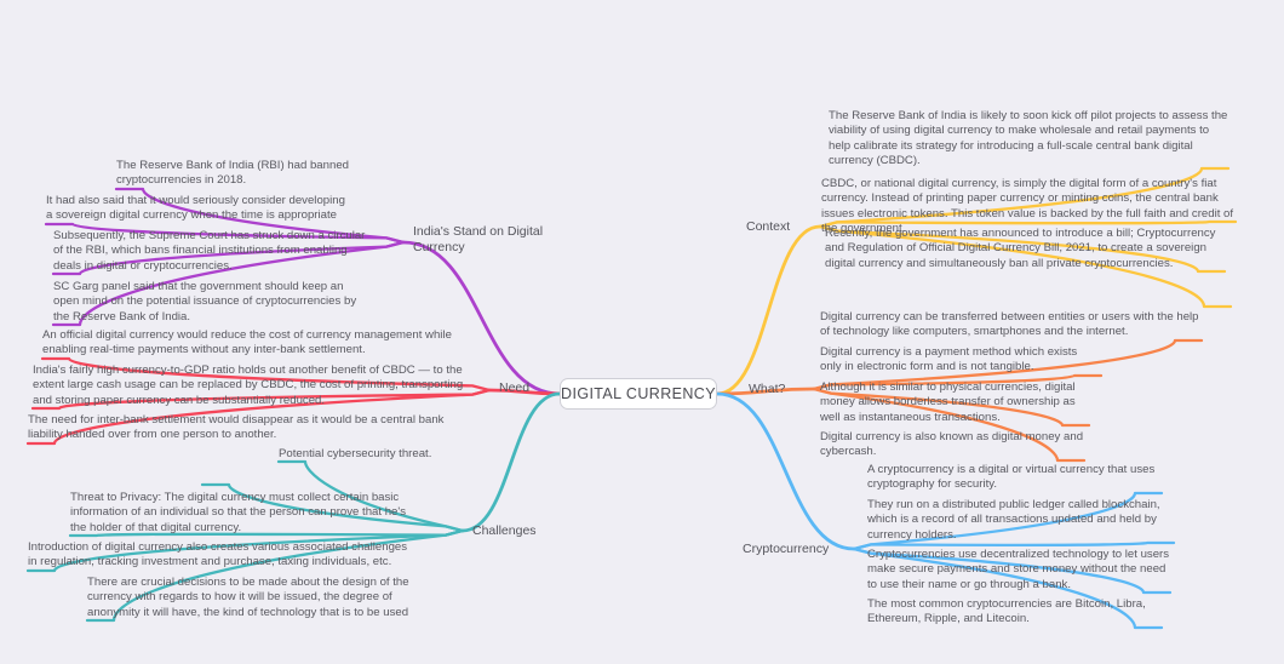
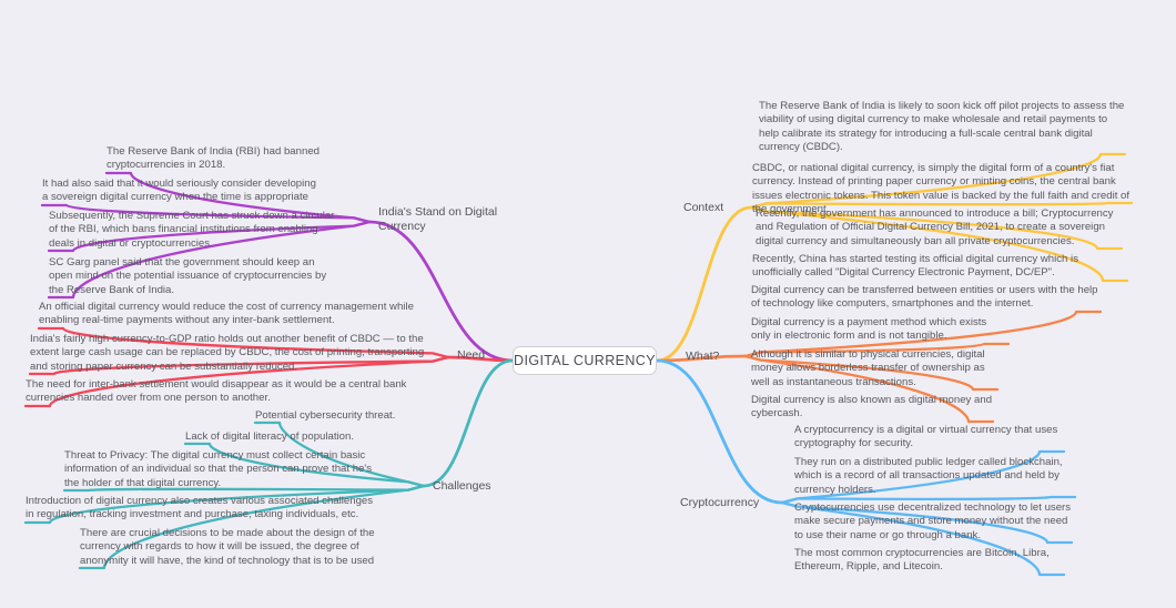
  DIGITAL CURRENCY
  India's Stand on Digital
  Currency
  The Reserve Bank of India (RBI) had banned cryptocurrencies in 2018.
  It had also said that it would seriously consider developing a sovereign digital currency when the time is appropriate
  Subsequently, the Supreme Court has struck down a circular of the RBI, which bans financial institutions from enabling deals in digital or cryptocurrencies.
  SC Garg panel said that the government should keep an open mind on the potential issuance of cryptocurrencies by the Reserve Bank of India.
  Need
  An official digital currency would reduce the cost of currency management while enabling real-time payments without any inter-bank settlement.
  India's fairly high currency-to-GDP ratio holds out another benefit of CBDC — to the extent large cash usage can be replaced by CBDC, the cost of printing, transporting and storing paper currency can be substantially reduced.
- The need for inter-bank settlement would disappear as it would be a central bank liability handed over from one person to another.
+ The need for inter-bank settlement would disappear as it would be a central bank currencies handed over from one person to another.
  Challenges
  Potential cybersecurity threat.
+ Lack of digital literacy of population.
  Threat to Privacy: The digital currency must collect certain basic information of an individual so that the person can prove that he's the holder of that digital currency.
  Introduction of digital currency also creates various associated challenges in regulation, tracking investment and purchase, taxing individuals, etc.
  There are crucial decisions to be made about the design of the currency with regards to how it will be issued, the degree of anonymity it will have, the kind of technology that is to be used
  Context
  The Reserve Bank of India is likely to soon kick off pilot projects to assess the viability of using digital currency to make wholesale and retail payments to help calibrate its strategy for introducing a full-scale central bank digital currency (CBDC).
  CBDC, or national digital currency, is simply the digital form of a country's fiat currency. Instead of printing paper currency or minting coins, the central bank issues electronic tokens. This token value is backed by the full faith and credit of the government.
  Recently, the government has announced to introduce a bill; Cryptocurrency and Regulation of Official Digital Currency Bill, 2021, to create a sovereign digital currency and simultaneously ban all private cryptocurrencies.
+ Recently, China has started testing its official digital currency which is unofficially called "Digital Currency Electronic Payment, DC/EP".
  What?
  Digital currency can be transferred between entities or users with the help of technology like computers, smartphones and the internet.
  Digital currency is a payment method which exists only in electronic form and is not tangible.
  Although it is similar to physical currencies, digital money allows borderless transfer of ownership as well as instantaneous transactions.
  Digital currency is also known as digital money and cybercash.
  Cryptocurrency
  A cryptocurrency is a digital or virtual currency that uses cryptography for security.
  They run on a distributed public ledger called blockchain, which is a record of all transactions updated and held by currency holders.
  Cryptocurrencies use decentralized technology to let users make secure payments and store money without the need to use their name or go through a bank.
  The most common cryptocurrencies are Bitcoin, Libra, Ethereum, Ripple, and Litecoin.
